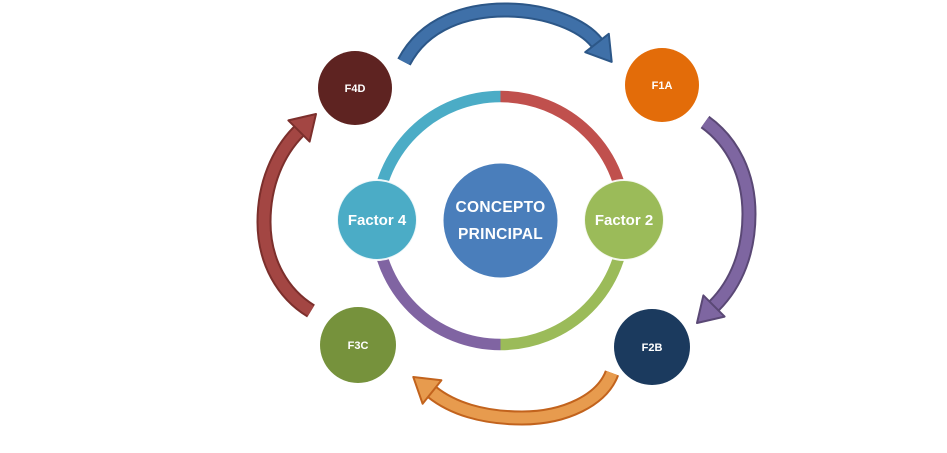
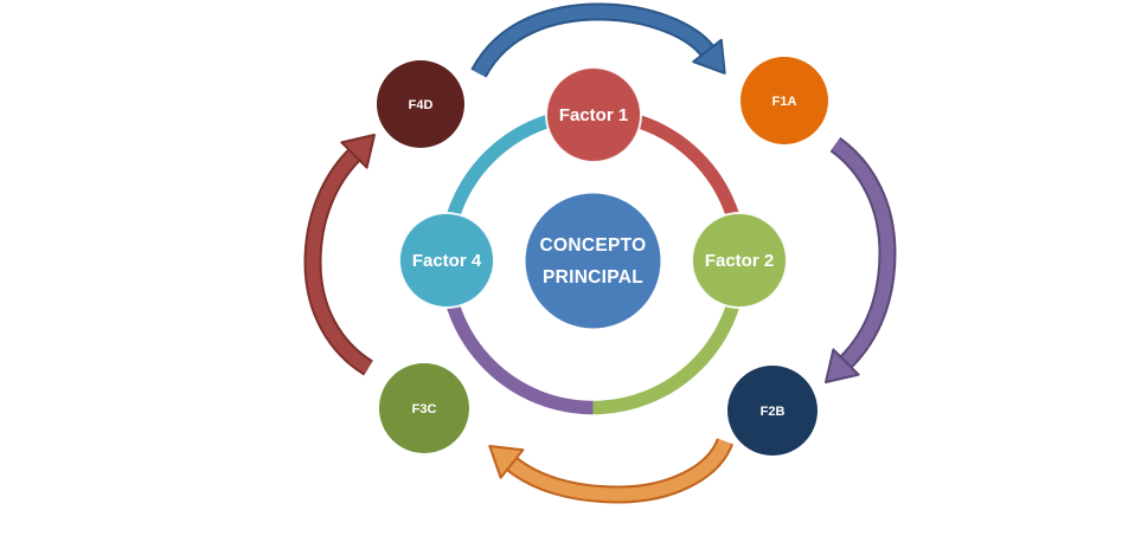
+ Factor 1
  Factor 2
  Factor 4
  CONCEPTO
  PRINCIPAL
  F1A
  F2B
  F3C
  F4D
